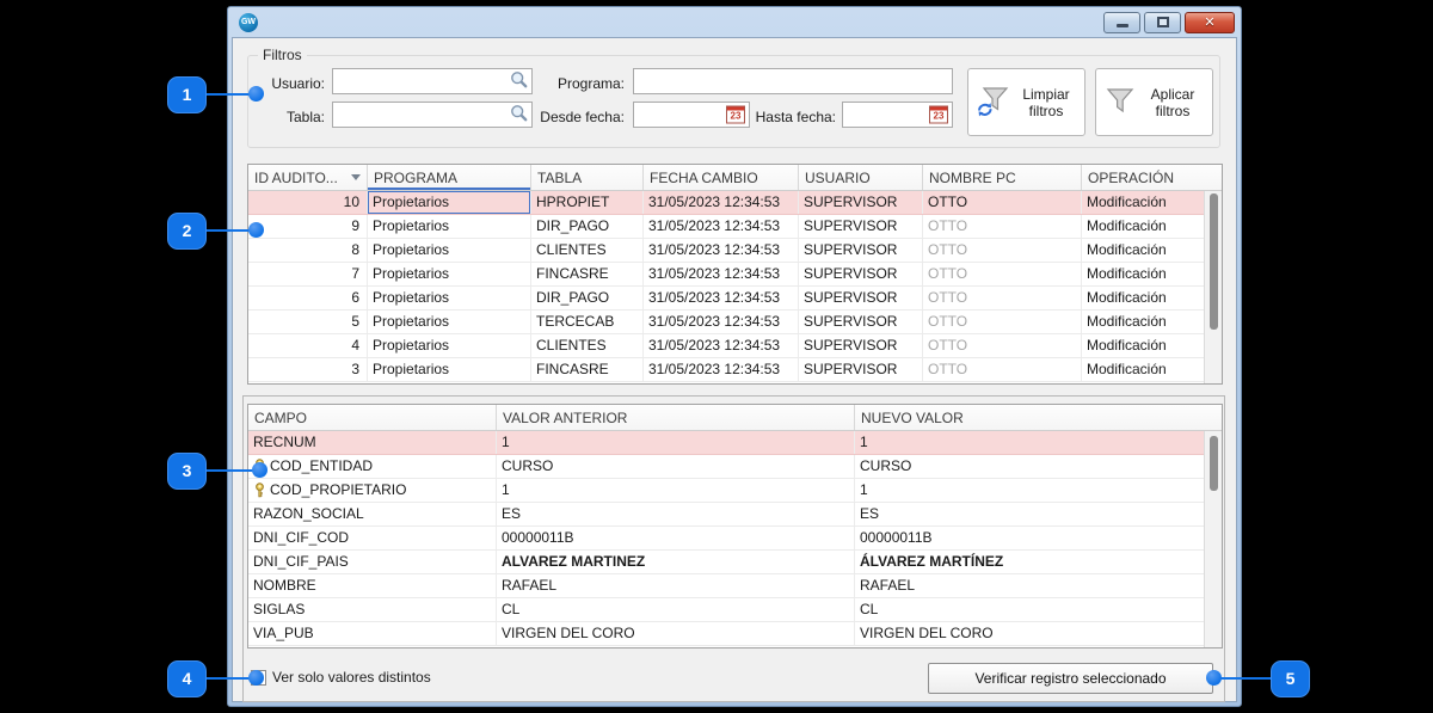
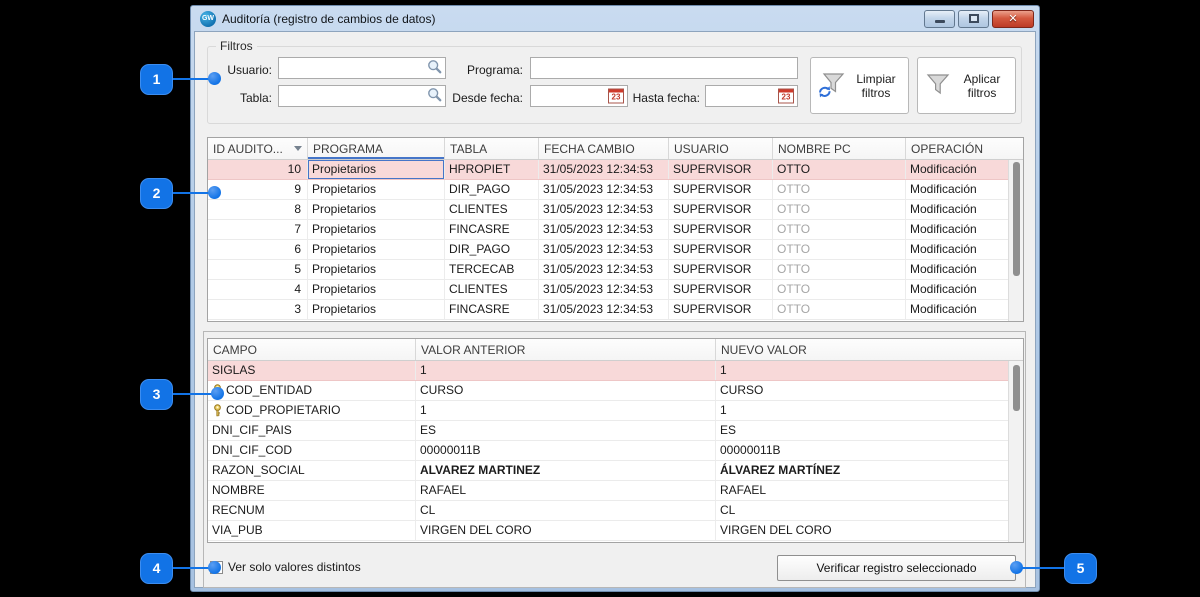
+ Auditoría (registro de cambios de datos)
  ✕
  Filtros
  Usuario:
  Programa:
  Tabla:
  Desde fecha:
  23
  Hasta fecha:
  23
  Limpiar filtros
  Aplicar filtros
  ID AUDITO...
  PROGRAMA
  TABLA
  FECHA CAMBIO
  USUARIO
  NOMBRE PC
  OPERACIÓN
  10
  Propietarios
  HPROPIET
  31/05/2023 12:34:53
  SUPERVISOR
  OTTO
  Modificación
  9
  Propietarios
  DIR_PAGO
  31/05/2023 12:34:53
  SUPERVISOR
  OTTO
  Modificación
  8
  Propietarios
  CLIENTES
  31/05/2023 12:34:53
  SUPERVISOR
  OTTO
  Modificación
  7
  Propietarios
  FINCASRE
  31/05/2023 12:34:53
  SUPERVISOR
  OTTO
  Modificación
  6
  Propietarios
  DIR_PAGO
  31/05/2023 12:34:53
  SUPERVISOR
  OTTO
  Modificación
  5
  Propietarios
  TERCECAB
  31/05/2023 12:34:53
  SUPERVISOR
  OTTO
  Modificación
  4
  Propietarios
  CLIENTES
  31/05/2023 12:34:53
  SUPERVISOR
  OTTO
  Modificación
  3
  Propietarios
  FINCASRE
  31/05/2023 12:34:53
  SUPERVISOR
  OTTO
  Modificación
  CAMPO
  VALOR ANTERIOR
  NUEVO VALOR
- RECNUM
+ SIGLAS
  1
  1
  COD_ENTIDAD
  CURSO
  CURSO
  COD_PROPIETARIO
  1
  1
- RAZON_SOCIAL
+ DNI_CIF_PAIS
  ES
  ES
  DNI_CIF_COD
  00000011B
  00000011B
- DNI_CIF_PAIS
+ RAZON_SOCIAL
  ALVAREZ MARTINEZ
  ÁLVAREZ MARTÍNEZ
  NOMBRE
  RAFAEL
  RAFAEL
- SIGLAS
+ RECNUM
  CL
  CL
  VIA_PUB
  VIRGEN DEL CORO
  VIRGEN DEL CORO
  Ver solo valores distintos
  Verificar registro seleccionado
  1
  2
  3
  4
  5
